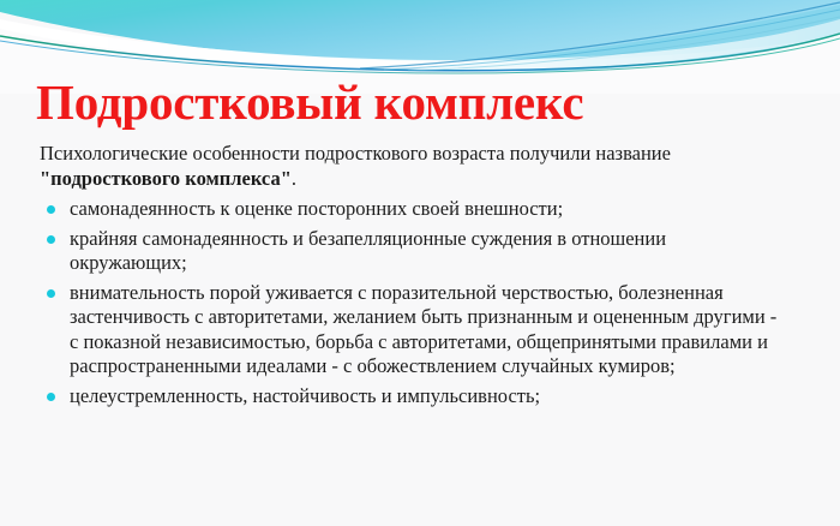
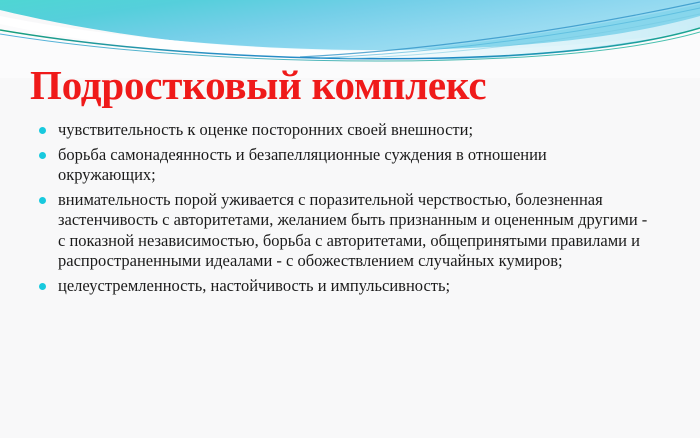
  Подростковый комплекс
- Психологические особенности подросткового возраста получили название "подросткового комплекса".
- самонадеянность к оценке посторонних своей внешности;
+ чувствительность к оценке посторонних своей внешности;
- крайняя самонадеянность и безапелляционные суждения в отношении окружающих;
+ борьба самонадеянность и безапелляционные суждения в отношении окружающих;
  внимательность порой уживается с поразительной черствостью, болезненная застенчивость с авторитетами, желанием быть признанным и оцененным другими - с показной независимостью, борьба с авторитетами, общепринятыми правилами и распространенными идеалами - с обожествлением случайных кумиров;
  целеустремленность, настойчивость и импульсивность;
